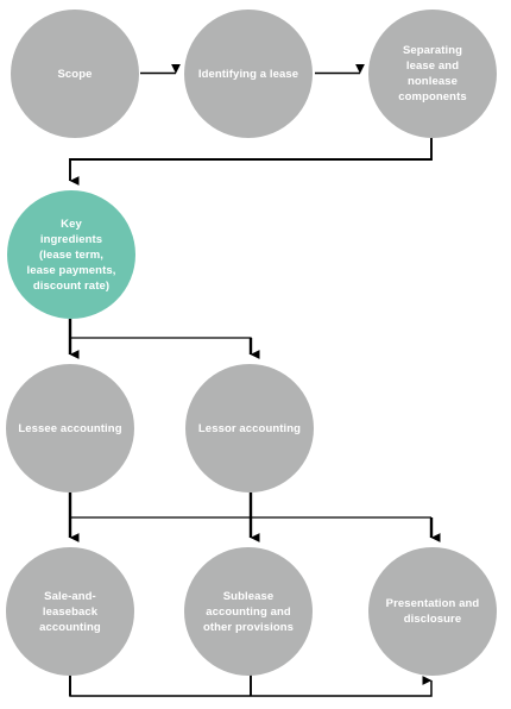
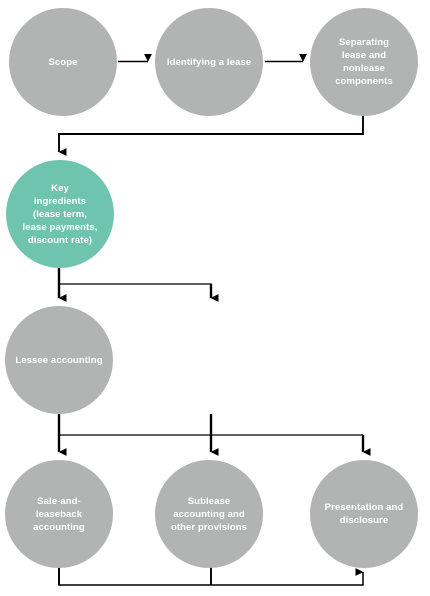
  Scope
  Identifying a lease
  Separating
  lease and
  nonlease
  components
  Key
  ingredients
  (lease term,
  lease payments,
  discount rate)
  Lessee accounting
- Lessor accounting
  Sale-and-
  leaseback
  accounting
  Sublease
  accounting and
  other provisions
  Presentation and
  disclosure
